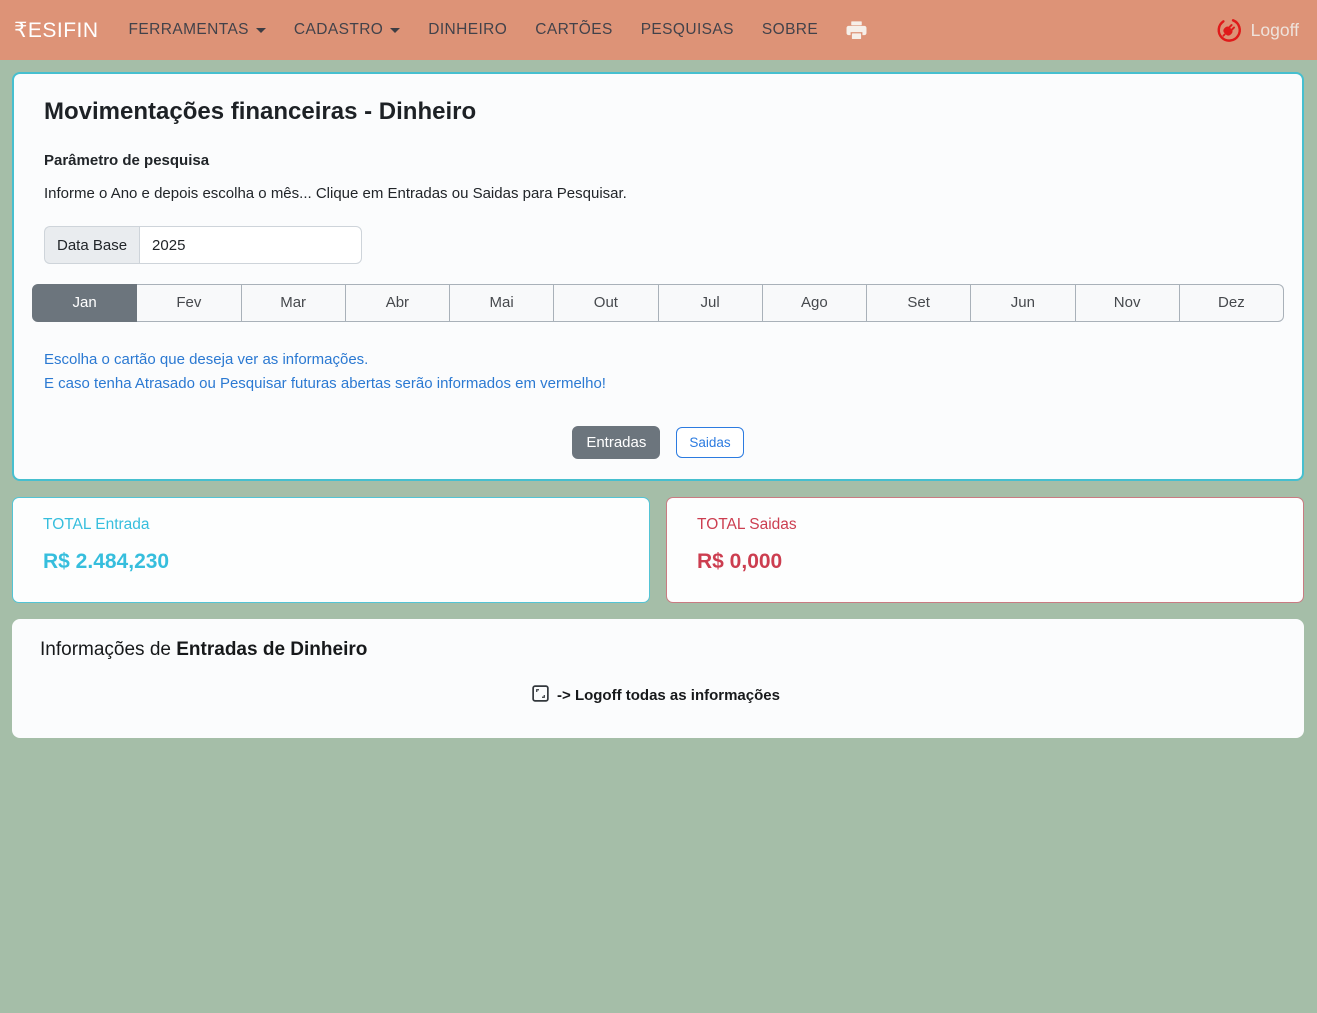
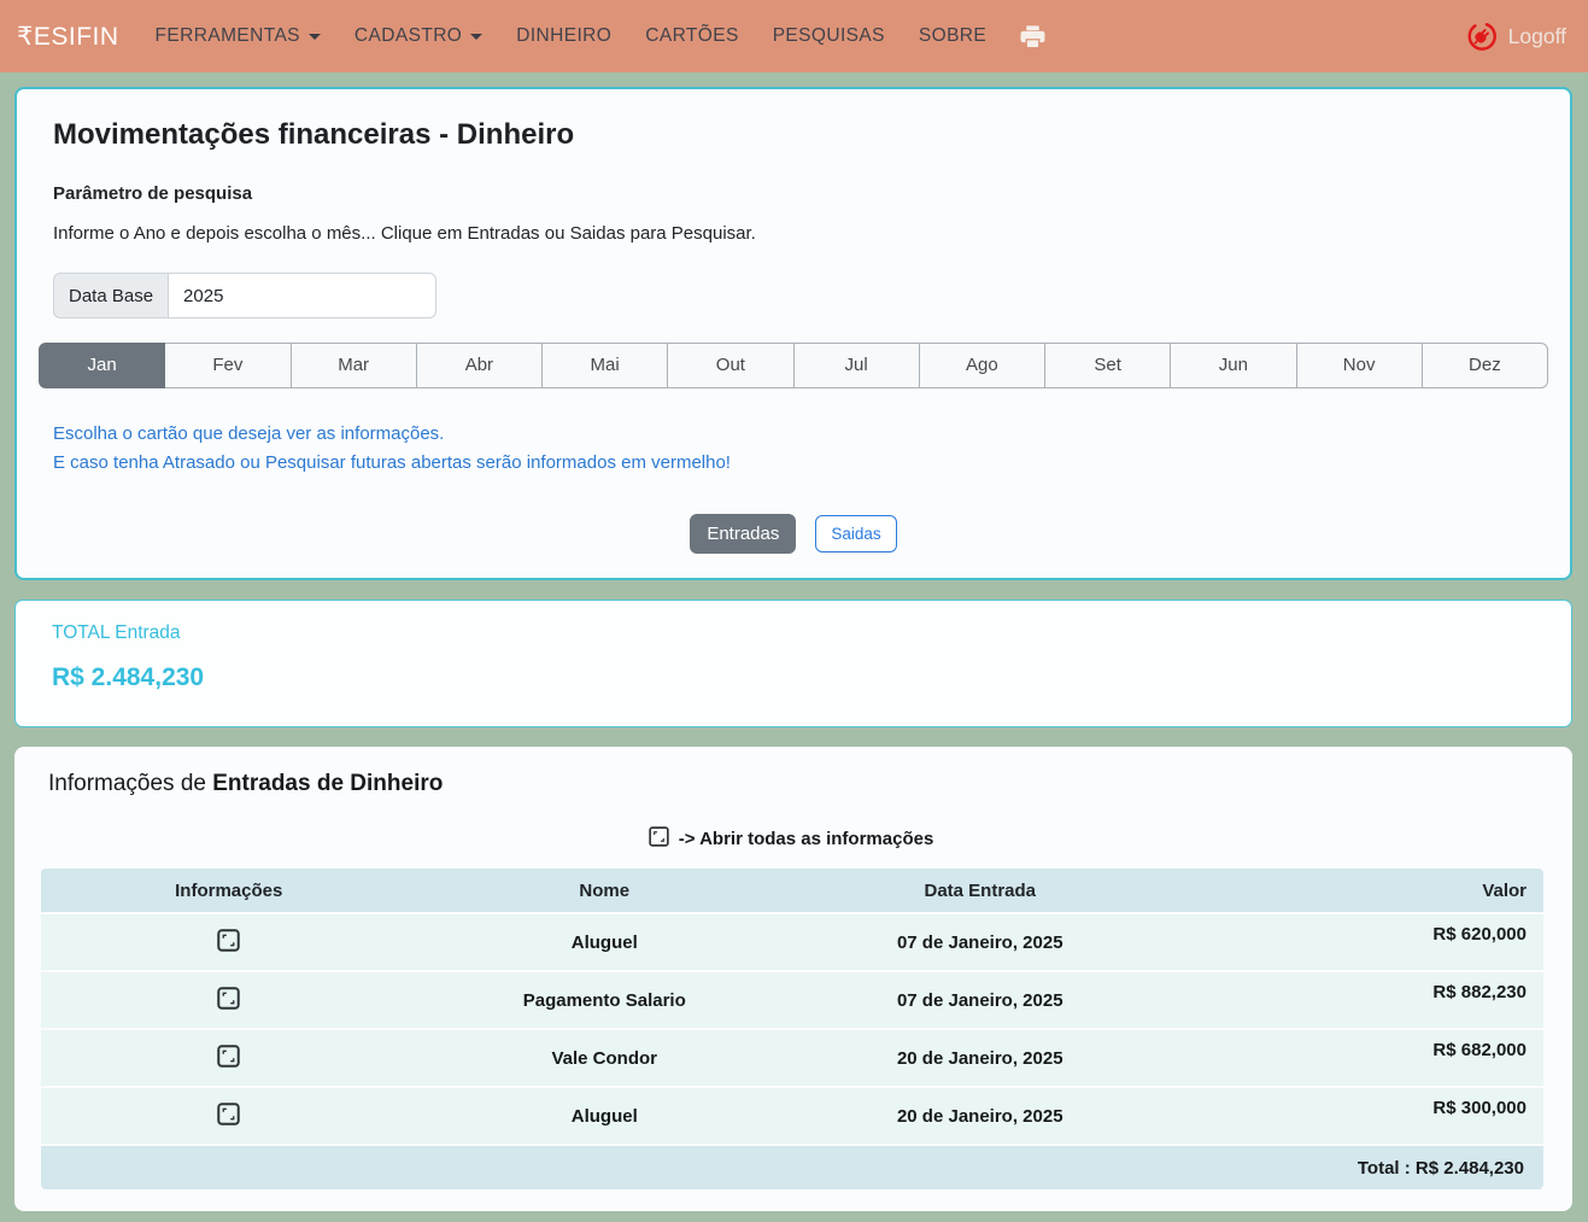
  ₹ESIFIN
  FERRAMENTAS
  CADASTRO
  DINHEIRO
  CARTÕES
  PESQUISAS
  SOBRE
  Logoff
  Movimentações financeiras - Dinheiro
  Parâmetro de pesquisa
  Informe o Ano e depois escolha o mês... Clique em Entradas ou Saidas para Pesquisar.
  Data Base
  2025
  Jan
  Fev
  Mar
  Abr
  Mai
  Out
  Jul
  Ago
  Set
  Jun
  Nov
  Dez
  Escolha o cartão que deseja ver as informações.
  E caso tenha Atrasado ou Pesquisar futuras abertas serão informados em vermelho!
  Entradas
  Saidas
  TOTAL Entrada
  R$ 2.484,230
- TOTAL Saidas
- R$ 0,000
  Informações de Entradas de Dinheiro
- -> Logoff todas as informações
+ -> Abrir todas as informações
+ Informações	Nome	Data Entrada	Valor
+ 	Aluguel	07 de Janeiro, 2025	R$ 620,000
+ 	Pagamento Salario	07 de Janeiro, 2025	R$ 882,230
+ 	Vale Condor	20 de Janeiro, 2025	R$ 682,000
+ 	Aluguel	20 de Janeiro, 2025	R$ 300,000
+ Total : R$ 2.484,230
